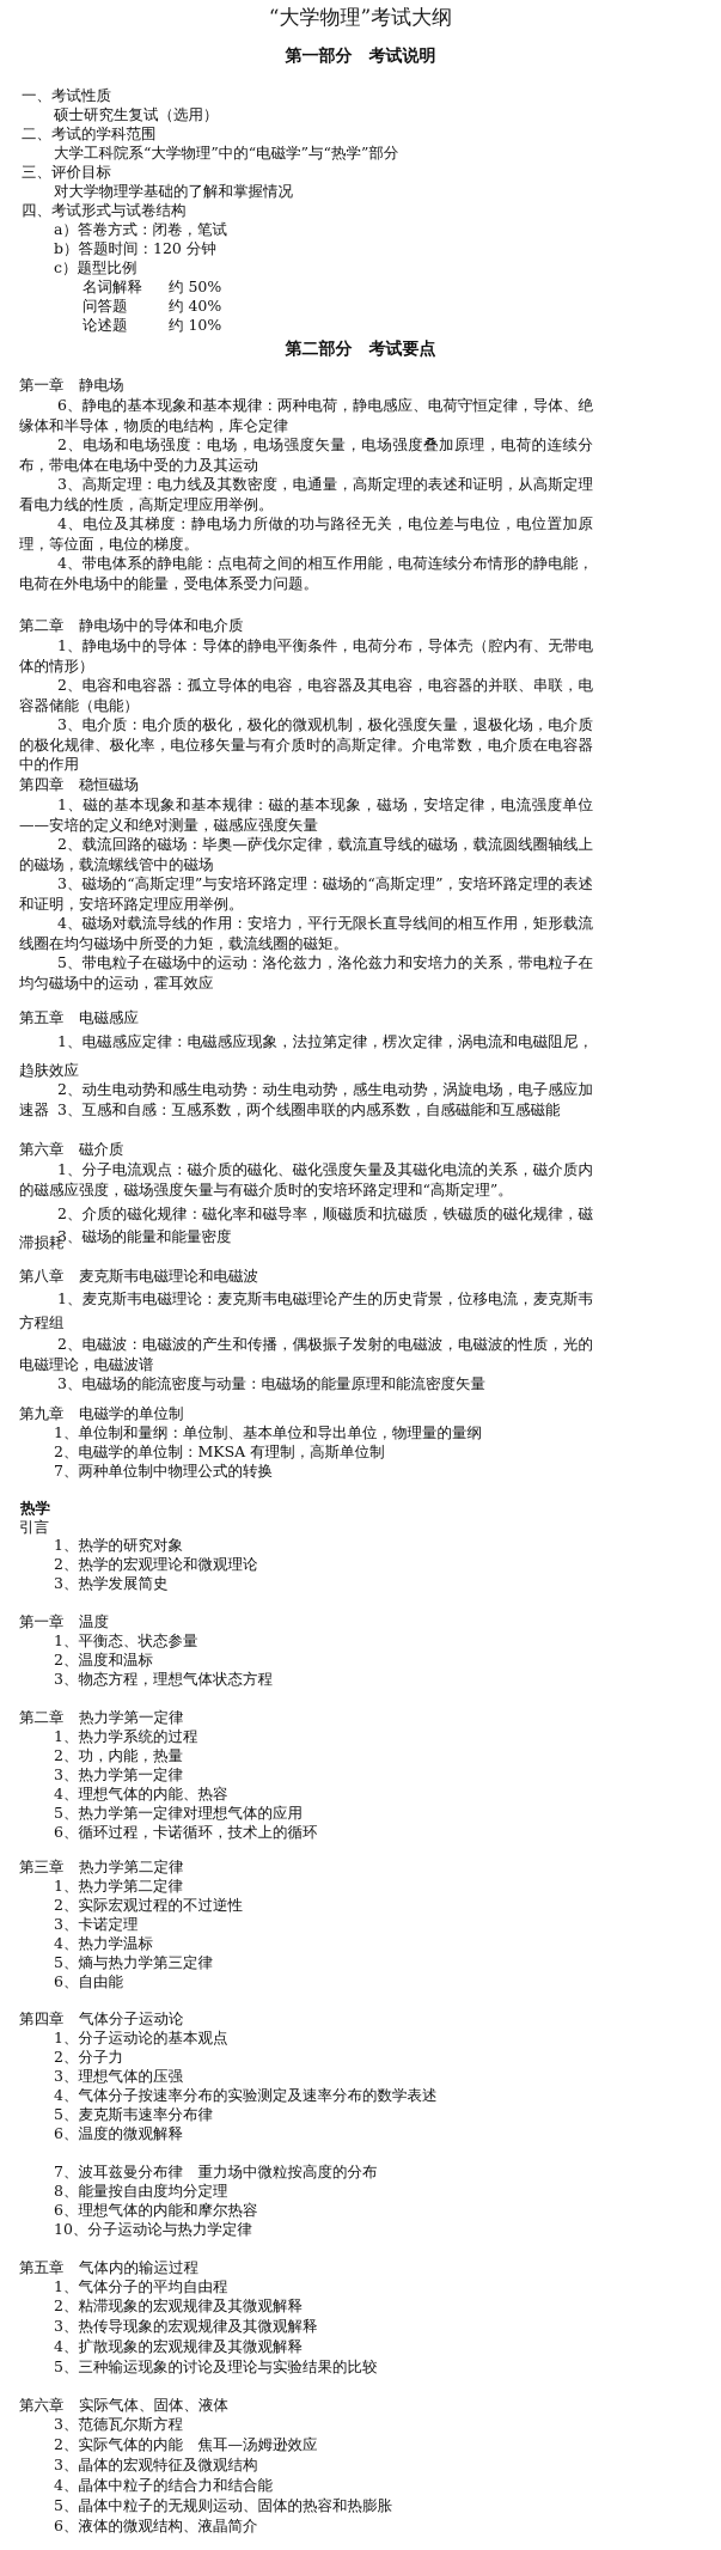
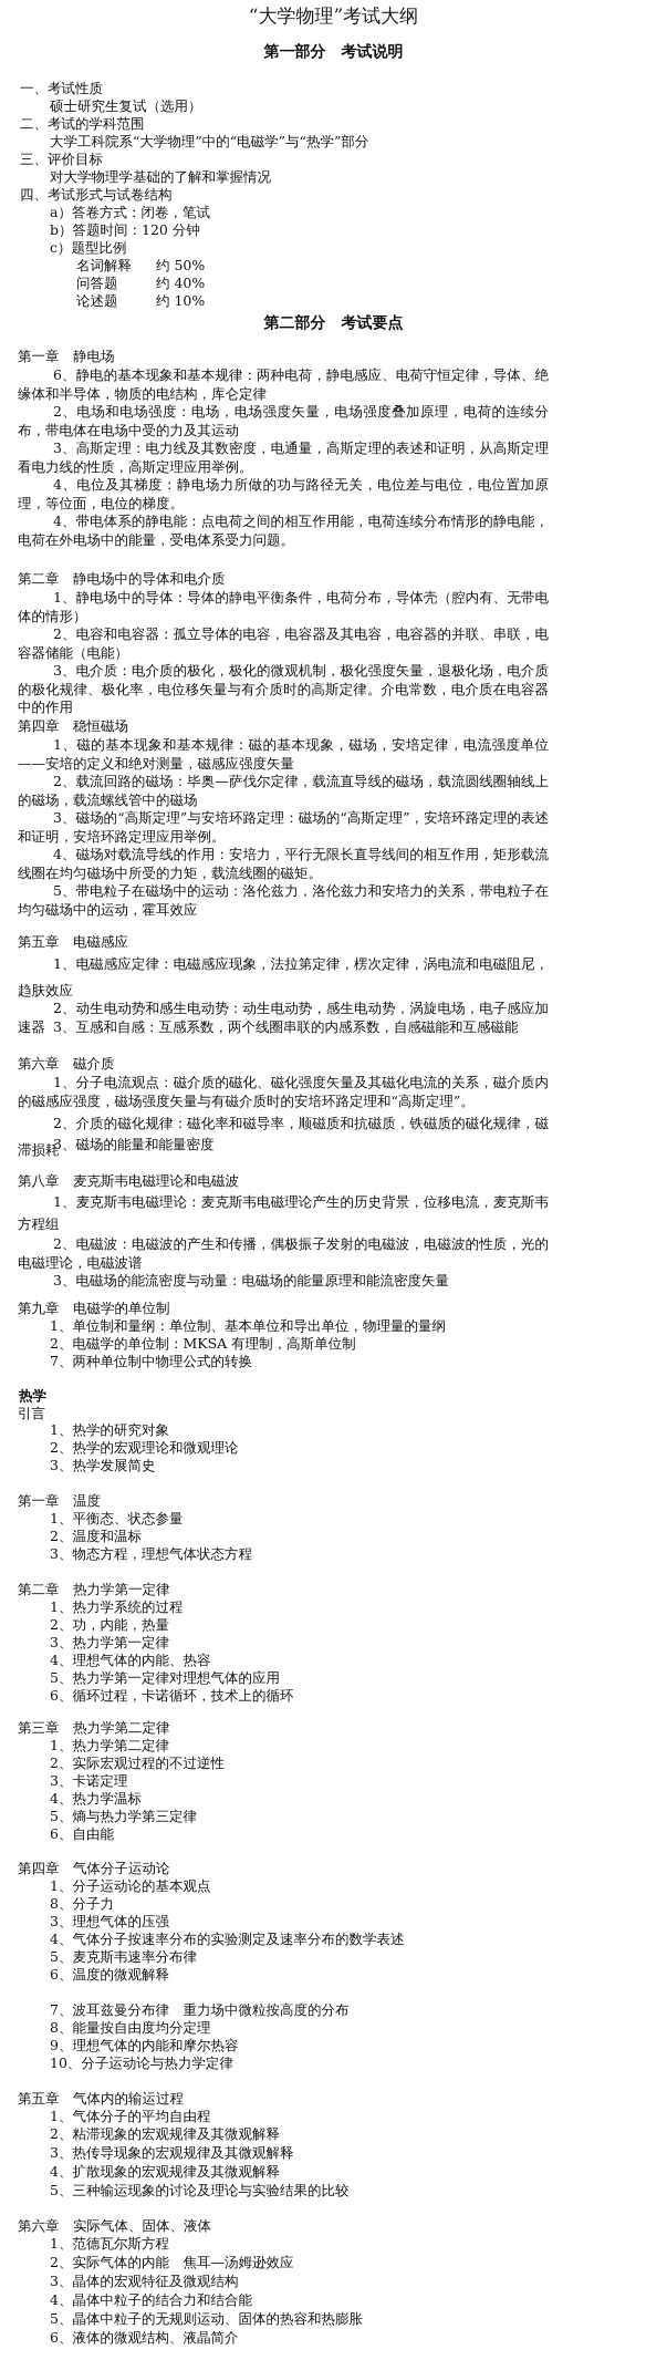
  “大学物理”考试大纲
  第一部分 考试说明
  一、考试性质
  硕士研究生复试（选用）
  二、考试的学科范围
  大学工科院系“大学物理”中的“电磁学”与“热学”部分
  三、评价目标
  对大学物理学基础的了解和掌握情况
  四、考试形式与试卷结构
  a）答卷方式：闭卷，笔试
  b）答题时间：120 分钟
  c）题型比例
  名词解释
  约 50%
  问答题
  约 40%
  论述题
  约 10%
  第二部分 考试要点
  第一章 静电场
  6、静电的基本现象和基本规律：两种电荷，静电感应、电荷守恒定律，导体、绝缘体和半导体，物质的电结构，库仑定律
  2、电场和电场强度：电场，电场强度矢量，电场强度叠加原理，电荷的连续分布，带电体在电场中受的力及其运动
  3、高斯定理：电力线及其数密度，电通量，高斯定理的表述和证明，从高斯定理看电力线的性质，高斯定理应用举例。
  4、电位及其梯度：静电场力所做的功与路径无关，电位差与电位，电位置加原理，等位面，电位的梯度。
  4、带电体系的静电能：点电荷之间的相互作用能，电荷连续分布情形的静电能，电荷在外电场中的能量，受电体系受力问题。
  第二章 静电场中的导体和电介质
  1、静电场中的导体：导体的静电平衡条件，电荷分布，导体壳（腔内有、无带电体的情形）
  2、电容和电容器：孤立导体的电容，电容器及其电容，电容器的并联、串联，电容器储能（电能）
  3、电介质：电介质的极化，极化的微观机制，极化强度矢量，退极化场，电介质的极化规律、极化率，电位移矢量与有介质时的高斯定律。介电常数，电介质在电容器中的作用
  第四章 稳恒磁场
  1、磁的基本现象和基本规律：磁的基本现象，磁场，安培定律，电流强度单位——安培的定义和绝对测量，磁感应强度矢量
  2、载流回路的磁场：毕奥—萨伐尔定律，载流直导线的磁场，载流圆线圈轴线上的磁场，载流螺线管中的磁场
  3、磁场的“高斯定理”与安培环路定理：磁场的“高斯定理”，安培环路定理的表述和证明，安培环路定理应用举例。
  4、磁场对载流导线的作用：安培力，平行无限长直导线间的相互作用，矩形载流线圈在均匀磁场中所受的力矩，载流线圈的磁矩。
  5、带电粒子在磁场中的运动：洛伦兹力，洛伦兹力和安培力的关系，带电粒子在均匀磁场中的运动，霍耳效应
  第五章 电磁感应
  1、电磁感应定律：电磁感应现象，法拉第定律，楞次定律，涡电流和电磁阻尼，趋肤效应
  2、动生电动势和感生电动势：动生电动势，感生电动势，涡旋电场，电子感应加速器
  3、互感和自感：互感系数，两个线圈串联的内感系数，自感磁能和互感磁能
  第六章 磁介质
  1、分子电流观点：磁介质的磁化、磁化强度矢量及其磁化电流的关系，磁介质内的磁感应强度，磁场强度矢量与有磁介质时的安培环路定理和“高斯定理”。
  2、介质的磁化规律：磁化率和磁导率，顺磁质和抗磁质，铁磁质的磁化规律，磁滞损耗
  3、磁场的能量和能量密度
  第八章 麦克斯韦电磁理论和电磁波
  1、麦克斯韦电磁理论：麦克斯韦电磁理论产生的历史背景，位移电流，麦克斯韦方程组
  2、电磁波：电磁波的产生和传播，偶极振子发射的电磁波，电磁波的性质，光的电磁理论，电磁波谱
  3、电磁场的能流密度与动量：电磁场的能量原理和能流密度矢量
  第九章 电磁学的单位制
  1、单位制和量纲：单位制、基本单位和导出单位，物理量的量纲
  2、电磁学的单位制：MKSA 有理制，高斯单位制
  7、两种单位制中物理公式的转换
  热学
  引言
  1、热学的研究对象
  2、热学的宏观理论和微观理论
  3、热学发展简史
  第一章 温度
  1、平衡态、状态参量
  2、温度和温标
  3、物态方程，理想气体状态方程
  第二章 热力学第一定律
  1、热力学系统的过程
  2、功，内能，热量
  3、热力学第一定律
  4、理想气体的内能、热容
  5、热力学第一定律对理想气体的应用
  6、循环过程，卡诺循环，技术上的循环
  第三章 热力学第二定律
  1、热力学第二定律
  2、实际宏观过程的不过逆性
  3、卡诺定理
  4、热力学温标
  5、熵与热力学第三定律
  6、自由能
  第四章 气体分子运动论
  1、分子运动论的基本观点
- 2、分子力
+ 8、分子力
  3、理想气体的压强
  4、气体分子按速率分布的实验测定及速率分布的数学表述
  5、麦克斯韦速率分布律
  6、温度的微观解释
  7、波耳兹曼分布律 重力场中微粒按高度的分布
  8、能量按自由度均分定理
- 6、理想气体的内能和摩尔热容
+ 9、理想气体的内能和摩尔热容
  10、分子运动论与热力学定律
  第五章 气体内的输运过程
  1、气体分子的平均自由程
  2、粘滞现象的宏观规律及其微观解释
  3、热传导现象的宏观规律及其微观解释
  4、扩散现象的宏观规律及其微观解释
  5、三种输运现象的讨论及理论与实验结果的比较
  第六章 实际气体、固体、液体
- 3、范德瓦尔斯方程
+ 1、范德瓦尔斯方程
  2、实际气体的内能 焦耳—汤姆逊效应
  3、晶体的宏观特征及微观结构
  4、晶体中粒子的结合力和结合能
  5、晶体中粒子的无规则运动、固体的热容和热膨胀
  6、液体的微观结构、液晶简介
